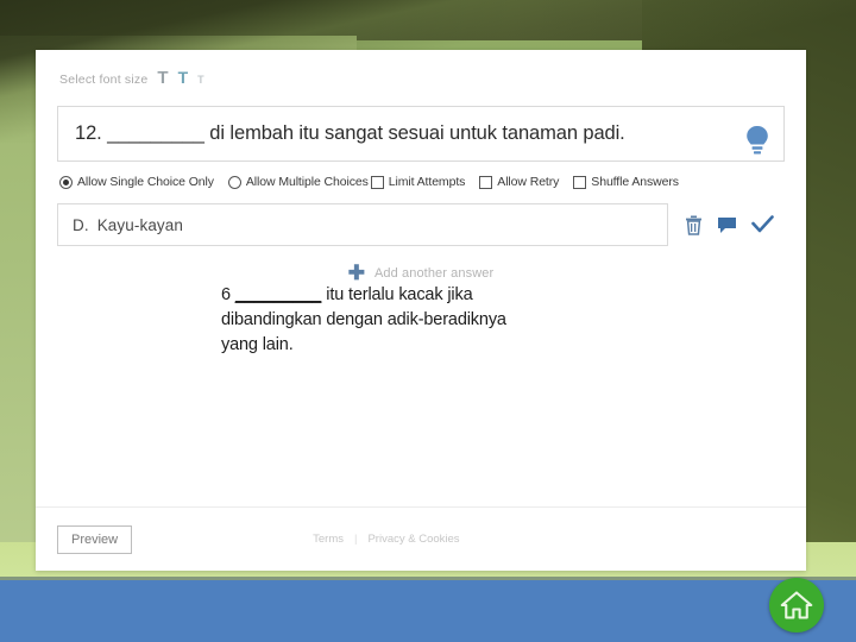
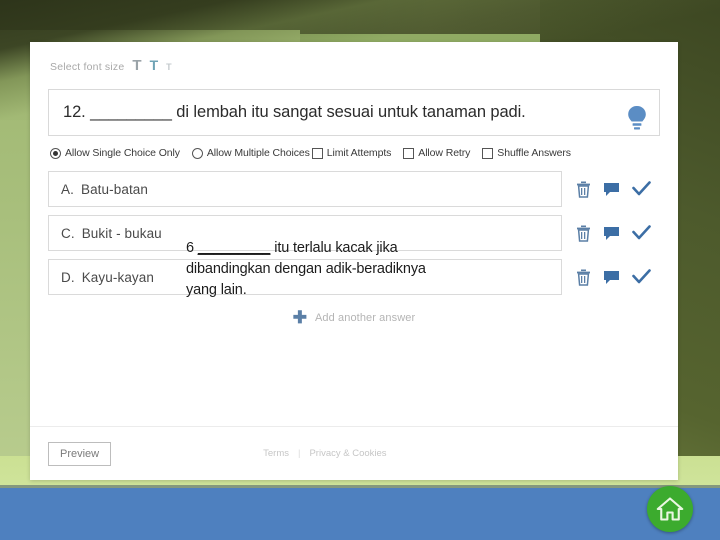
  Select font size
  T
  T
  T
  12. _________ di lembah itu sangat sesuai untuk tanaman padi.
  Allow Single Choice Only
  Allow Multiple Choices
  Limit Attempts
  Allow Retry
  Shuffle Answers
+ A.
+ Batu-batan
+ C.
+ Bukit - bukau
  D.
  Kayu-kayan
  ✚
  Add another answer
  Preview
  Terms
  Privacy & Cookies
  6 _________ itu terlalu kacak jika
  dibandingkan dengan adik-beradiknya
  yang lain.
